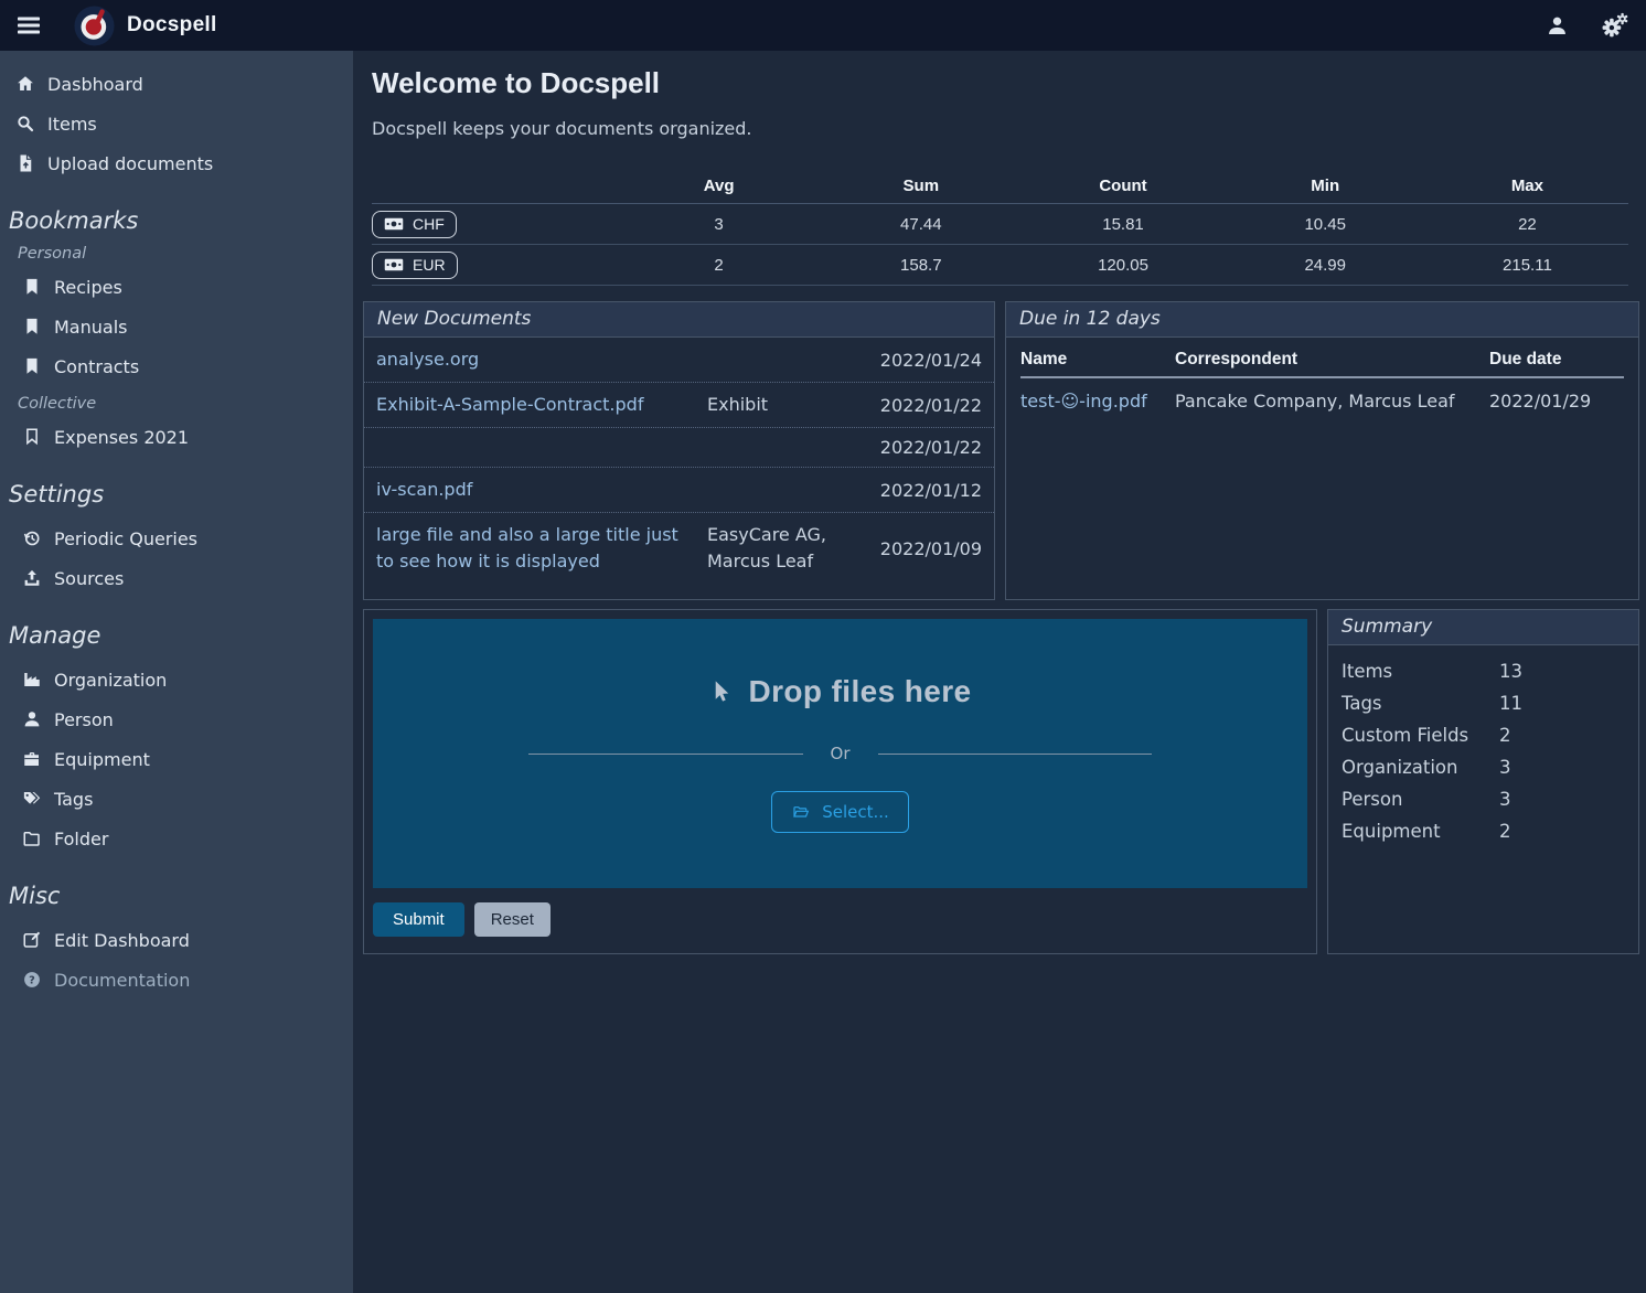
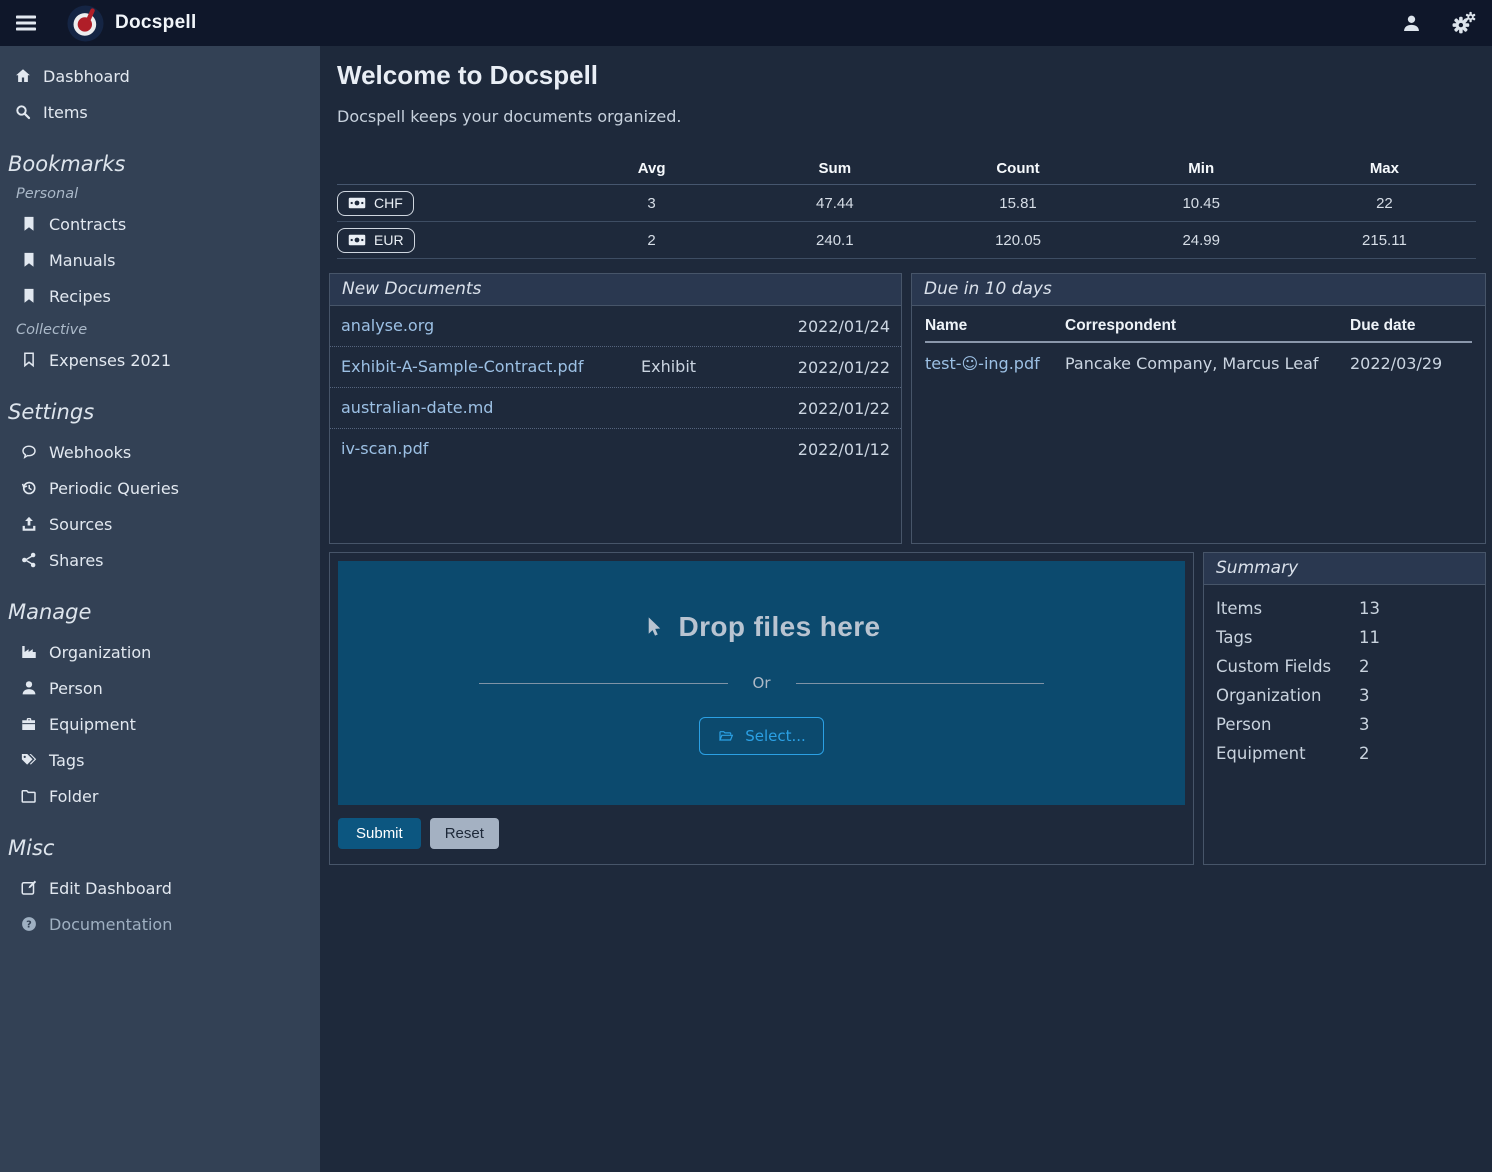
  Docspell
  Dasbhoard
  Items
- Upload documents
  Bookmarks
  Personal
- Recipes
+ Contracts
  Manuals
- Contracts
+ Recipes
  Collective
  Expenses 2021
  Settings
+ Webhooks
  Periodic Queries
  Sources
+ Shares
  Manage
  Organization
  Person
  Equipment
  Tags
  Folder
  Misc
  Edit Dashboard
  ?
  Documentation
  Welcome to Docspell
  Docspell keeps your documents organized.
  Avg
  Sum
  Count
  Min
  Max
  CHF
  3
  47.44
  15.81
  10.45
  22
  EUR
  2
- 158.7
+ 240.1
  120.05
  24.99
  215.11
  New Documents
  analyse.org
  2022/01/24
  Exhibit-A-Sample-Contract.pdf
  Exhibit
  2022/01/22
+ australian-date.md
  2022/01/22
  iv-scan.pdf
  2022/01/12
- large file and also a large title just to see how it is displayed
- EasyCare AG, Marcus Leaf
- 2022/01/09
- Due in 12 days
+ Due in 10 days
  Name
  Correspondent
  Due date
  test-☺-ing.pdf
  Pancake Company, Marcus Leaf
- 2022/01/29
+ 2022/03/29
  Drop files here
  Or
  Select...
  Submit
  Reset
  Summary
  Items
  13
  Tags
  11
  Custom Fields
  2
  Organization
  3
  Person
  3
  Equipment
  2
